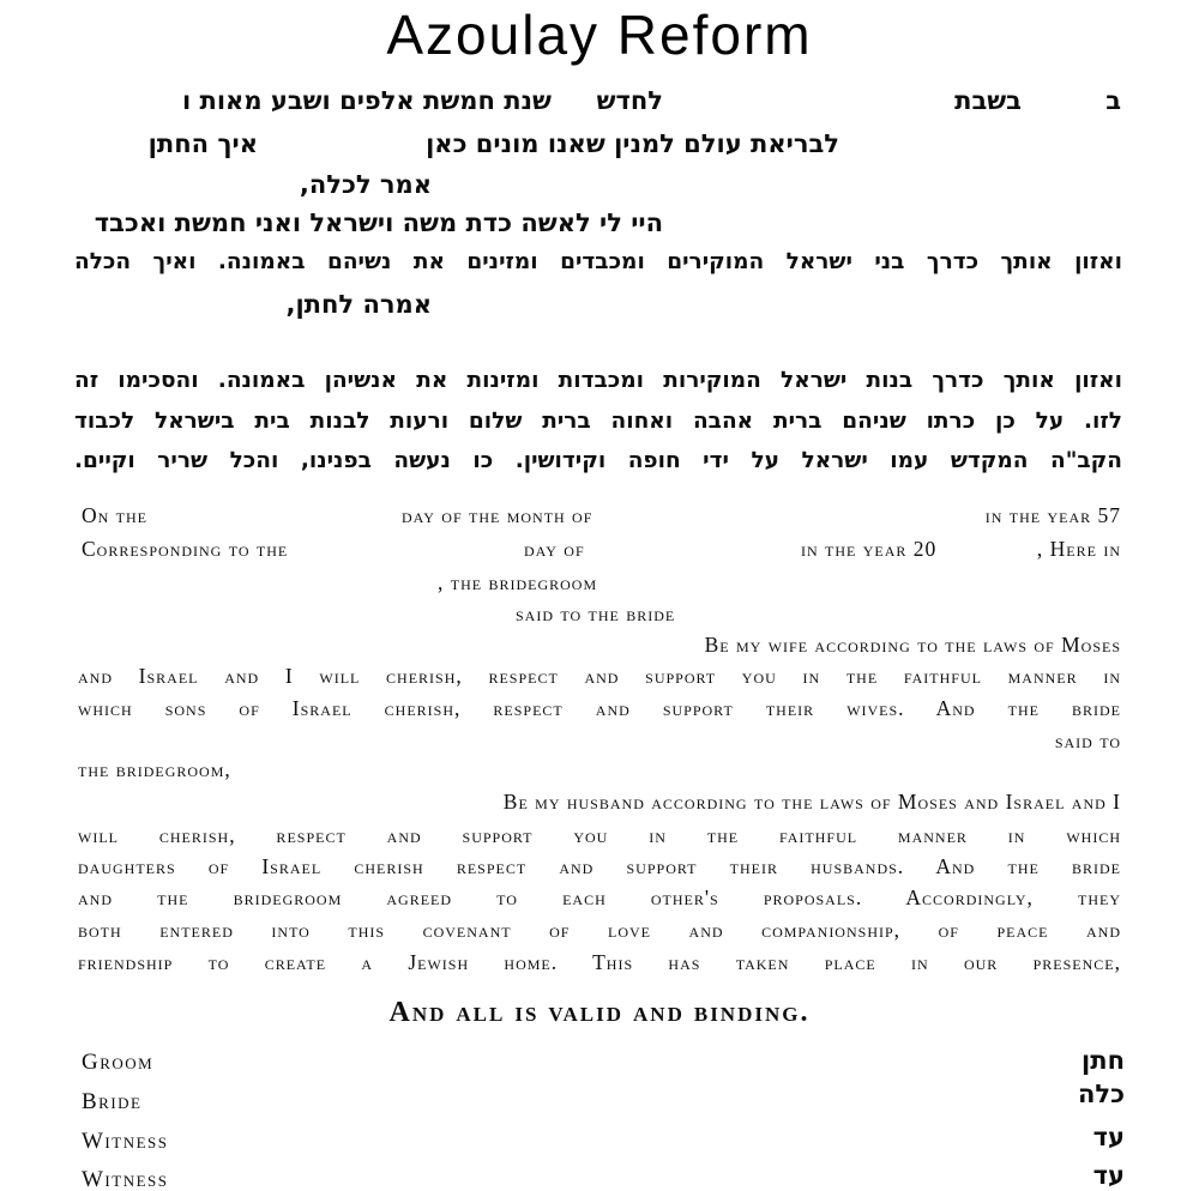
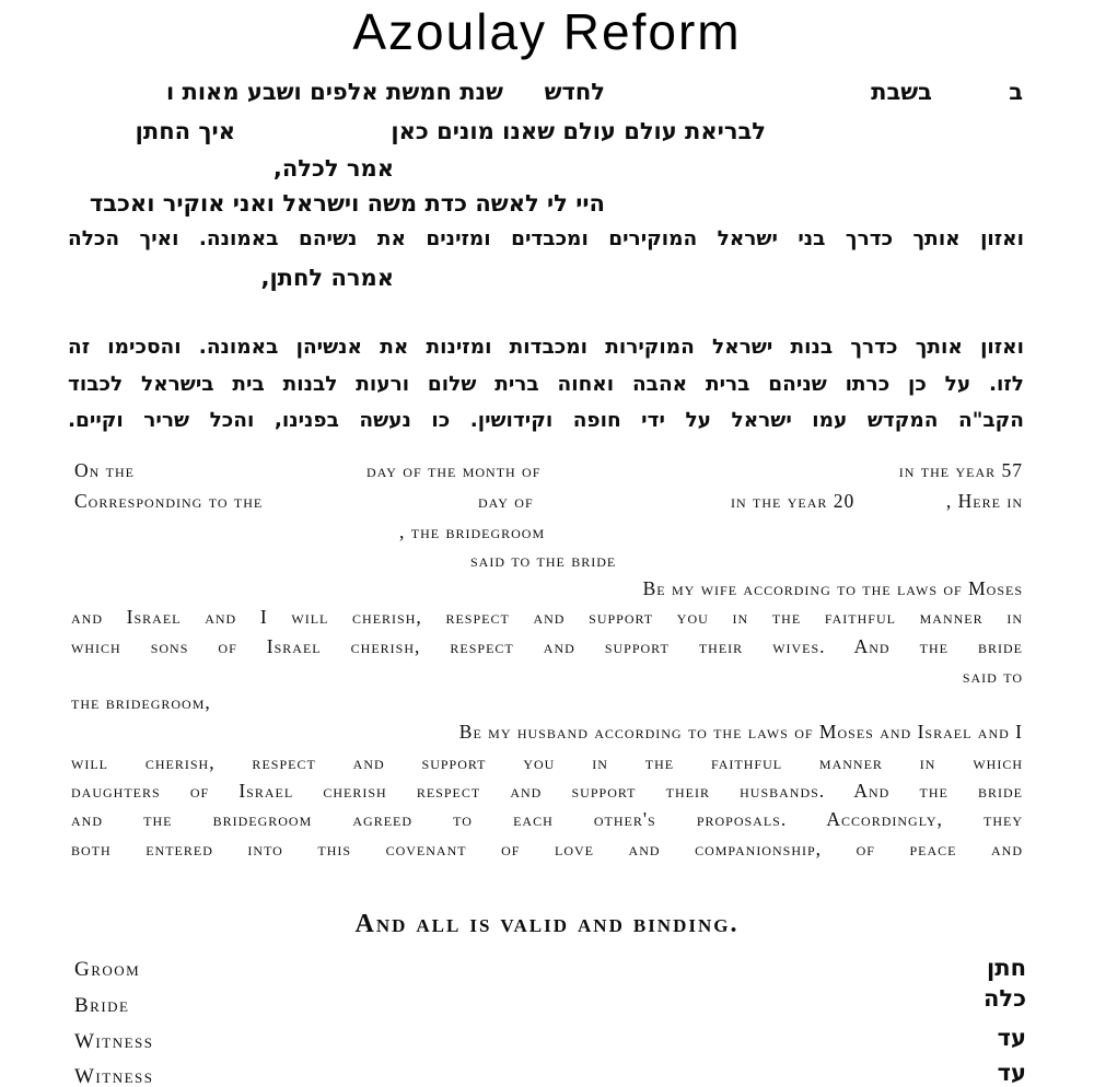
  Azoulay Reform
  ב
  בשבת
  לחדש
  שנת חמשת אלפים ושבע מאות ו
- לבריאת עולם למנין שאנו מונים כאן
+ לבריאת עולם עולם שאנו מונים כאן
  איך החתן
  אמר לכלה,
- היי לי לאשה כדת משה וישראל ואני חמשת ואכבד
+ היי לי לאשה כדת משה וישראל ואני אוקיר ואכבד
  ואזון אותך כדרך בני ישראל המוקירים ומכבדים ומזינים את נשיהם באמונה. ואיך הכלה
  אמרה לחתן,
  ואזון אותך כדרך בנות ישראל המוקירות ומכבדות ומזינות את אנשיהן באמונה. והסכימו זה
  לזו. על כן כרתו שניהם ברית אהבה ואחוה ברית שלום ורעות לבנות בית בישראל לכבוד
  הקב"ה המקדש עמו ישראל על ידי חופה וקידושין. כו נעשה בפנינו, והכל שריר וקיים.
  On the
  day of the month of
  in the year 57
  Corresponding to the
  day of
  in the year 20
  , Here in
  , the bridegroom
  said to the bride
  Be my wife according to the laws of Moses
  and Israel and I will cherish, respect and support you in the faithful manner in
  which sons of Israel cherish, respect and support their wives. And the bride
  said to
  the bridegroom,
  Be my husband according to the laws of Moses and Israel and I
  will cherish, respect and support you in the faithful manner in which
  daughters of Israel cherish respect and support their husbands. And the bride
  and the bridegroom agreed to each other's proposals. Accordingly, they
  both entered into this covenant of love and companionship, of peace and
- friendship to create a Jewish home. This has taken place in our presence,
  And all is valid and binding.
  Groom
  חתן
  Bride
  כלה
  Witness
  עד
  Witness
  עד
